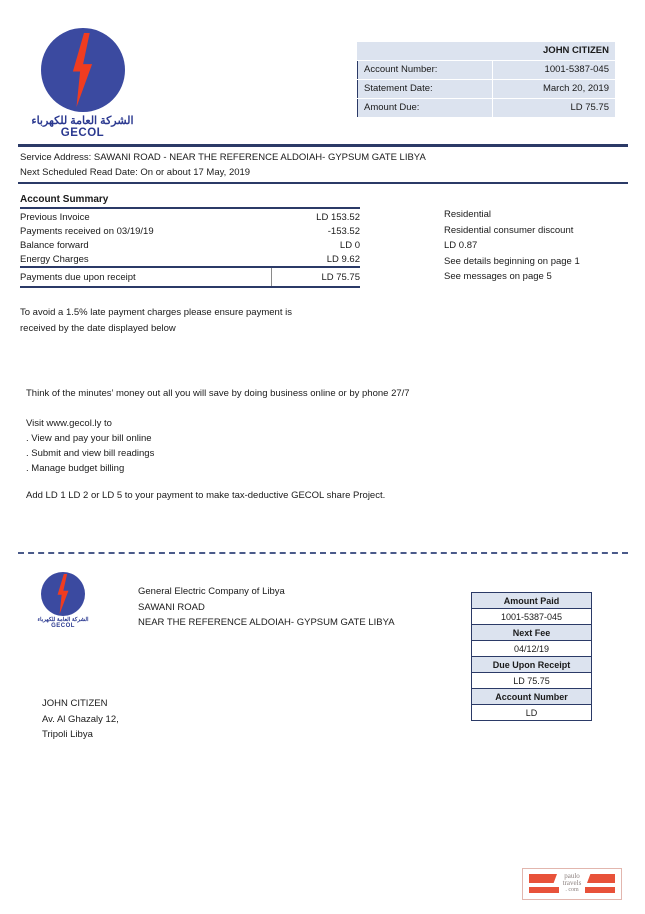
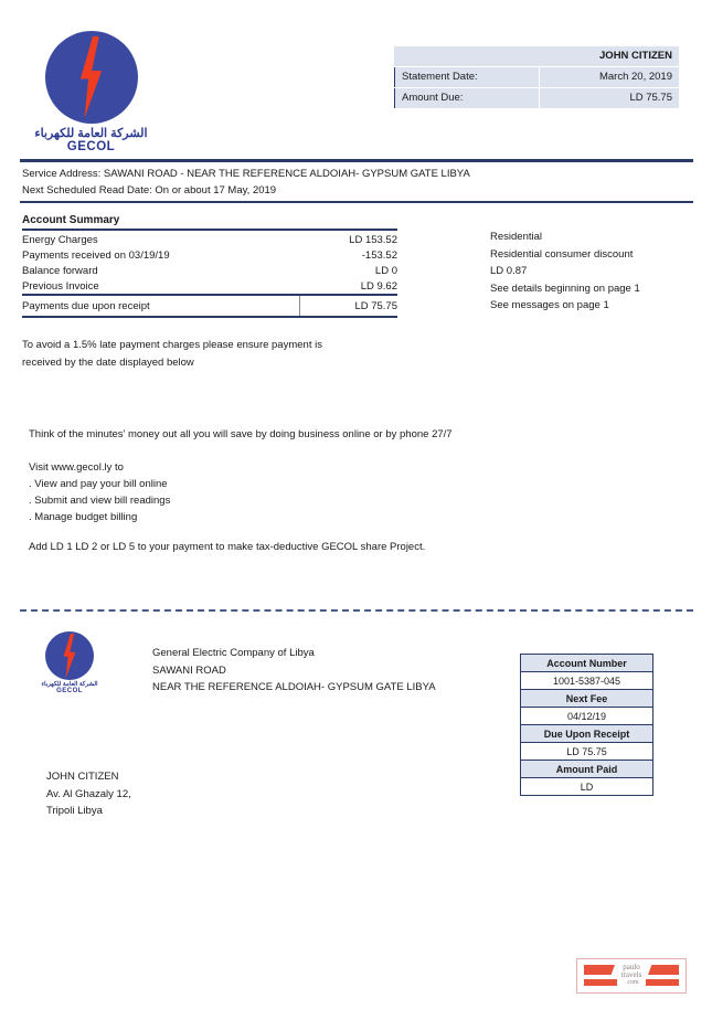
  الشركة العامة للكهرباء
  GECOL
  	JOHN CITIZEN
- Account Number:	1001-5387-045
  Statement Date:	March 20, 2019
  Amount Due:	LD 75.75
  Service Address: SAWANI ROAD - NEAR THE REFERENCE ALDOIAH- GYPSUM GATE LIBYA
  Next Scheduled Read Date: On or about 17 May, 2019
  Account Summary
- Previous Invoice	LD 153.52
+ Energy Charges	LD 153.52
  Payments received on 03/19/19	-153.52
  Balance forward	LD 0
- Energy Charges	LD 9.62
+ Previous Invoice	LD 9.62
  Payments due upon receipt	LD 75.75
  Residential
  Residential consumer discount
  LD 0.87
  See details beginning on page 1
- See messages on page 5
+ See messages on page 1
  To avoid a 1.5% late payment charges please ensure payment is
  received by the date displayed below
  Think of the minutes’ money out all you will save by doing business online or by phone 27/7
  Visit www.gecol.ly to
  . View and pay your bill online
  . Submit and view bill readings
  . Manage budget billing
  Add LD 1 LD 2 or LD 5 to your payment to make tax-deductive GECOL share Project.
  General Electric Company of Libya
  SAWANI ROAD
  NEAR THE REFERENCE ALDOIAH- GYPSUM GATE LIBYA
  JOHN CITIZEN
  Av. Al Ghazaly 12,
  Tripoli Libya
- Amount Paid
+ Account Number
  1001-5387-045
  Next Fee
  04/12/19
  Due Upon Receipt
  LD 75.75
- Account Number
+ Amount Paid
  LD
  paulo
  travels
